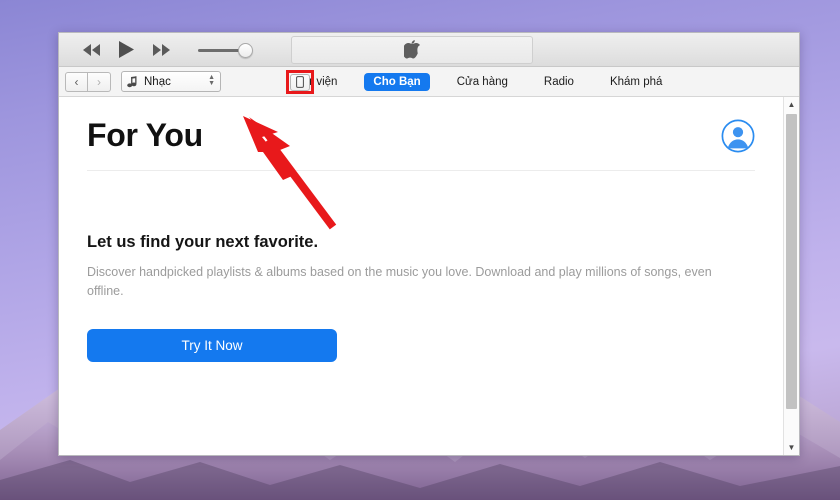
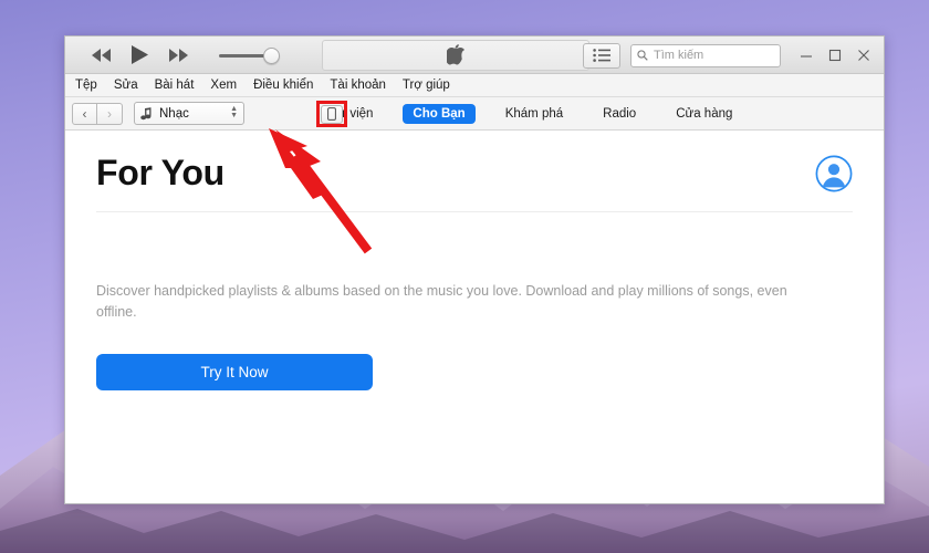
+ Tìm kiếm
+ Tệp
+ Sửa
+ Bài hát
+ Xem
+ Điều khiển
+ Tài khoản
+ Trợ giúp
  ‹
  ›
  Nhạc
  Cho Bạn
- Cửa hàng
+ Khám phá
  Radio
- Khám phá
+ Cửa hàng
  For You
- Let us find your next favorite.
  Discover handpicked playlists & albums based on the music you love. Download and play millions of songs, even offline.
  Try It Now
- ▲
- ▼
